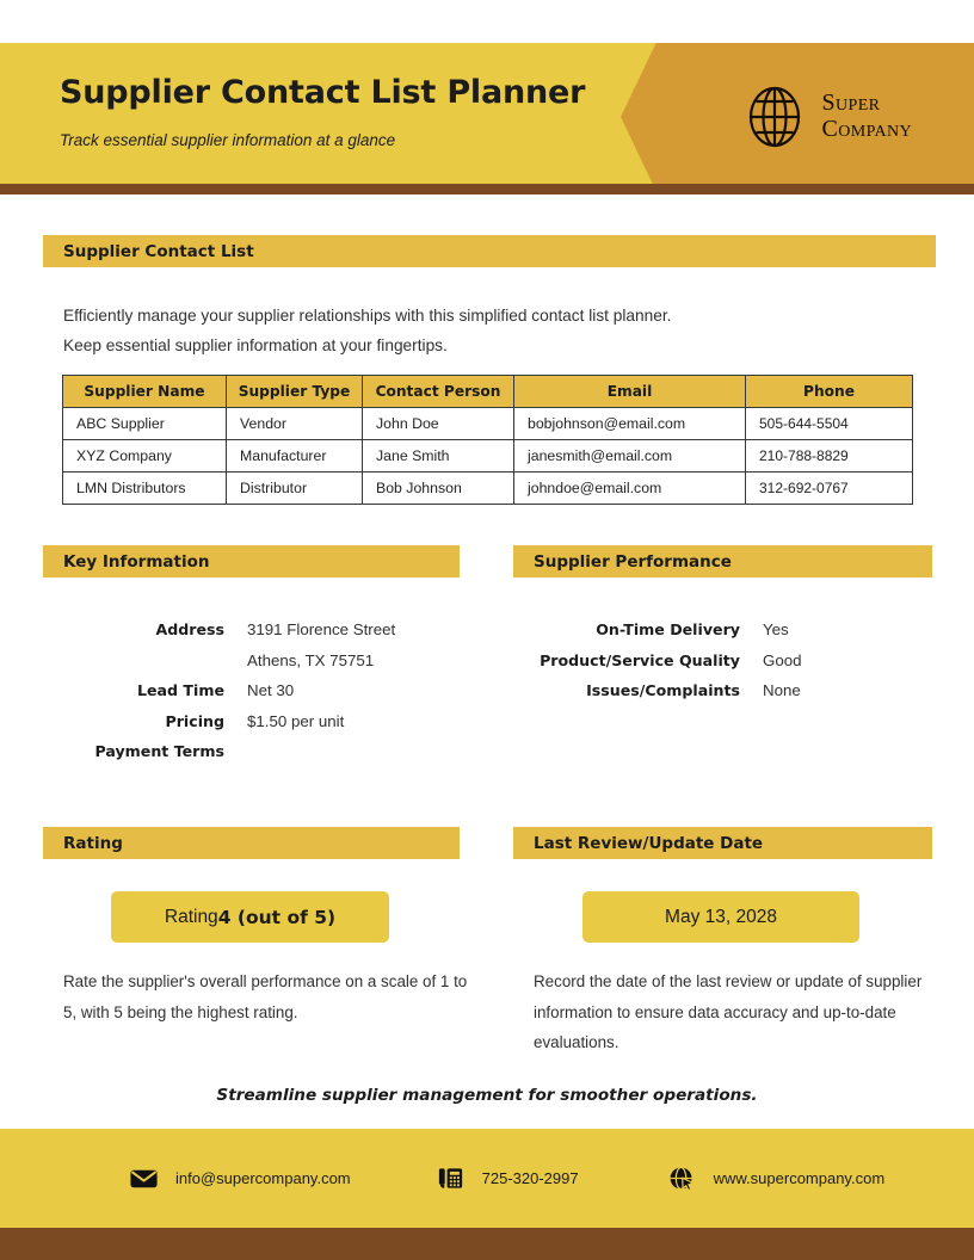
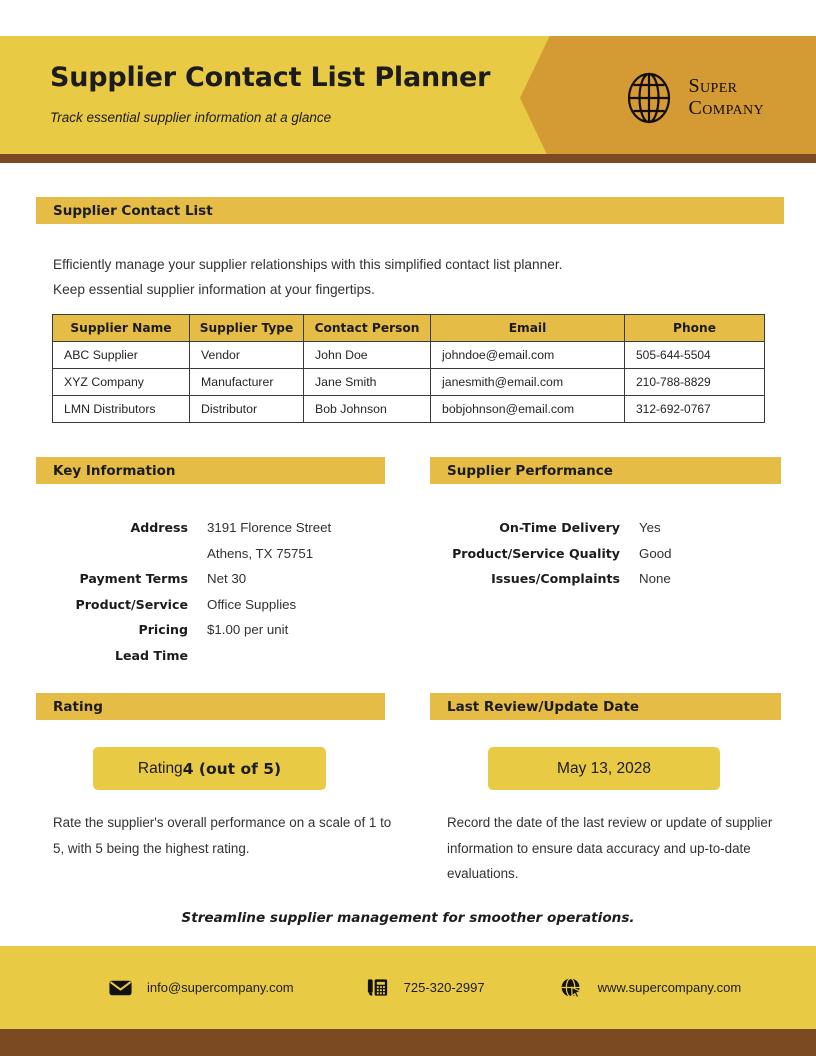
  Supplier Contact List Planner
  Track essential supplier information at a glance
  Super
  Company
  Supplier Contact List
  Efficiently manage your supplier relationships with this simplified contact list planner.
  Keep essential supplier information at your fingertips.
  Supplier Name	Supplier Type	Contact Person	Email	Phone
- ABC Supplier	Vendor	John Doe	bobjohnson@email.com	505-644-5504
+ ABC Supplier	Vendor	John Doe	johndoe@email.com	505-644-5504
  XYZ Company	Manufacturer	Jane Smith	janesmith@email.com	210-788-8829
- LMN Distributors	Distributor	Bob Johnson	johndoe@email.com	312-692-0767
+ LMN Distributors	Distributor	Bob Johnson	bobjohnson@email.com	312-692-0767
  Key Information
  Address
  3191 Florence Street
  Athens, TX 75751
- Lead Time
+ Payment Terms
  Net 30
+ Product/Service
+ Office Supplies
  Pricing
- $1.50 per unit
+ $1.00 per unit
- Payment Terms
+ Lead Time
  Supplier Performance
  On-Time Delivery
  Yes
  Product/Service Quality
  Good
  Issues/Complaints
  None
  Rating
  Rating
  4 (out of 5)
  Rate the supplier's overall performance on a scale of 1 to 5, with 5 being the highest rating.
  Last Review/Update Date
  May 13, 2028
  Record the date of the last review or update of supplier information to ensure data accuracy and up-to-date evaluations.
  Streamline supplier management for smoother operations.
  info@supercompany.com
  725-320-2997
  www.supercompany.com
